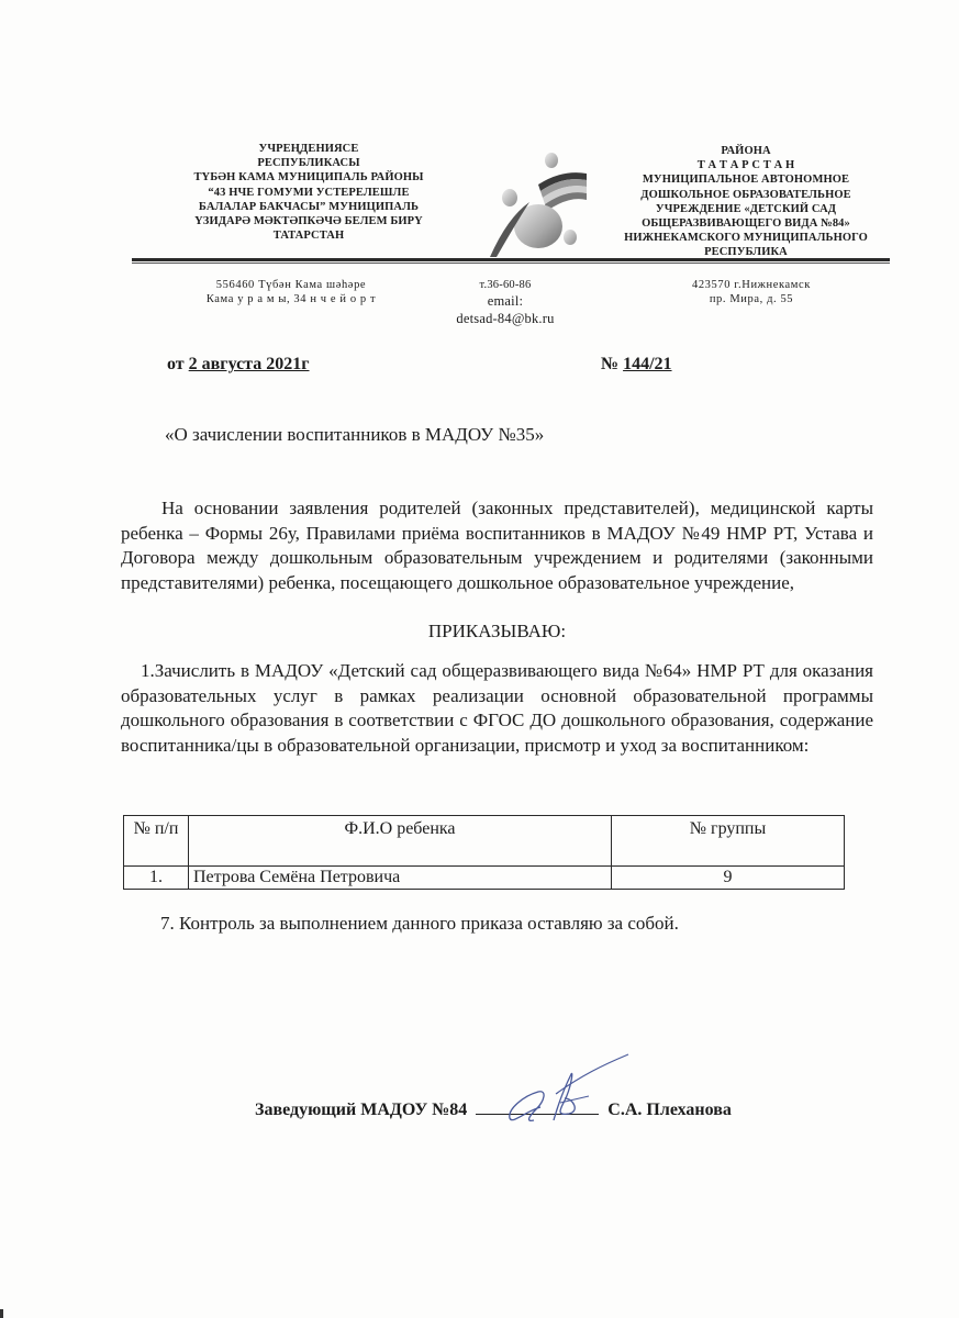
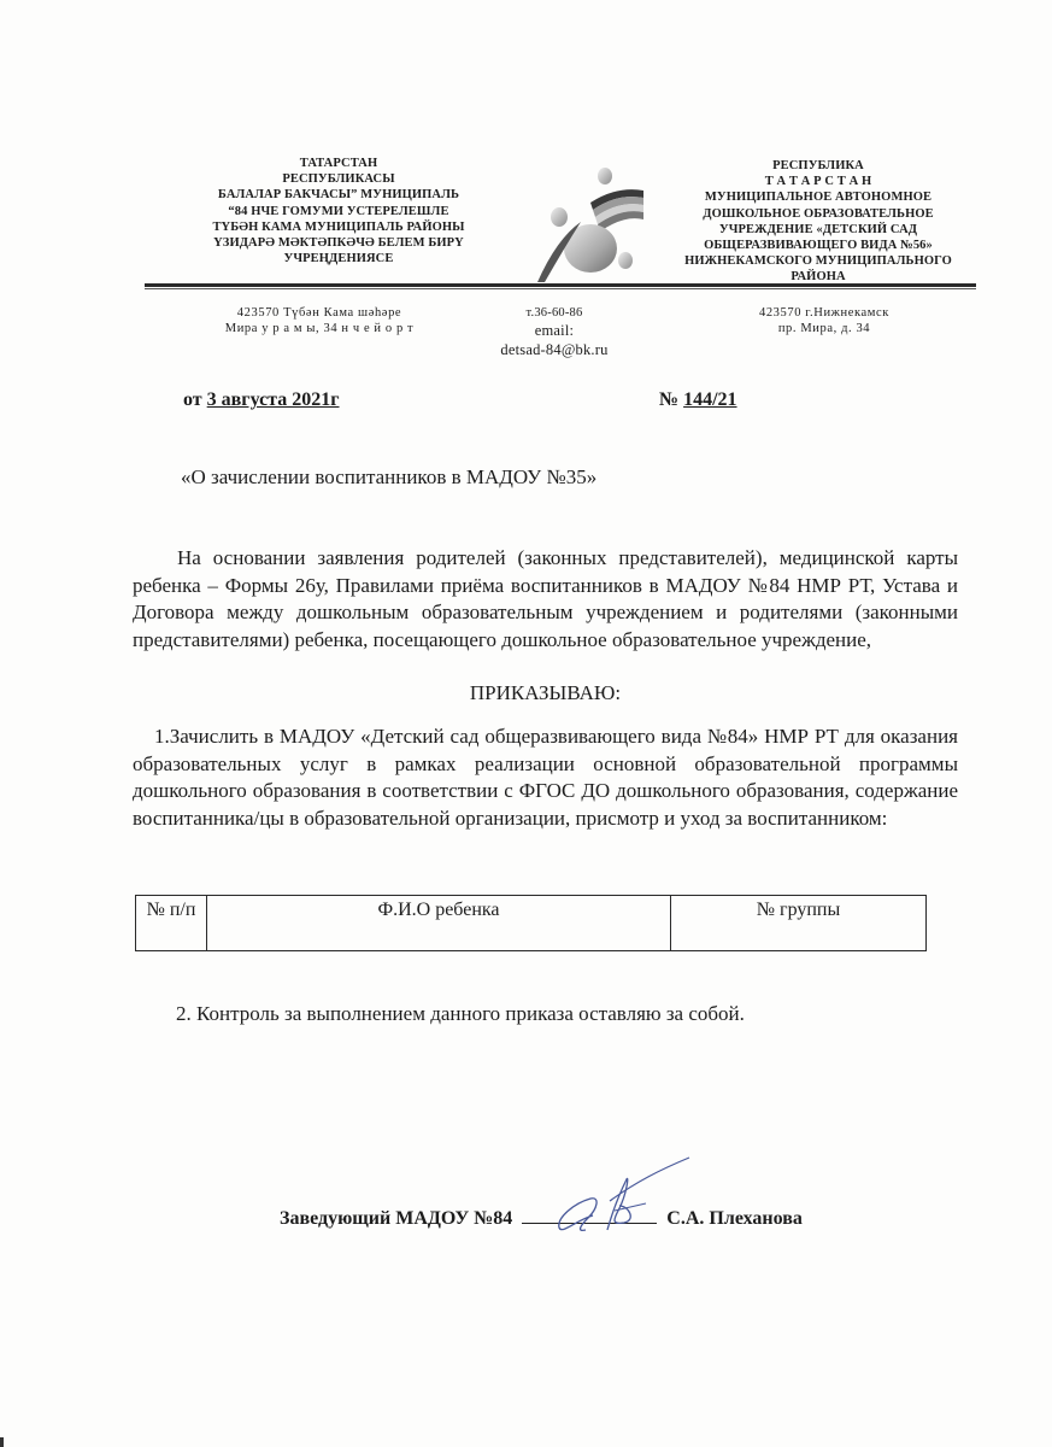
- УЧРЕҢДЕНИЯСЕ
+ ТАТАРСТАН
  РЕСПУБЛИКАСЫ
- ТҮБӘН КАМА МУНИЦИПАЛЬ РАЙОНЫ
+ БАЛАЛАР БАКЧАСЫ” МУНИЦИПАЛЬ
- “43 НЧЕ ГОМУМИ УСТЕРЕЛЕШЛЕ
+ “84 НЧЕ ГОМУМИ УСТЕРЕЛЕШЛЕ
- БАЛАЛАР БАКЧАСЫ” МУНИЦИПАЛЬ
+ ТҮБӘН КАМА МУНИЦИПАЛЬ РАЙОНЫ
  ҮЗИДАРӘ МӘКТӘПКӘЧӘ БЕЛЕМ БИРҮ
- ТАТАРСТАН
+ УЧРЕҢДЕНИЯСЕ
- РАЙОНА
+ РЕСПУБЛИКА
  Т А Т А Р С Т А Н
  МУНИЦИПАЛЬНОЕ АВТОНОМНОЕ
  ДОШКОЛЬНОЕ ОБРАЗОВАТЕЛЬНОЕ
  УЧРЕЖДЕНИЕ «ДЕТСКИЙ САД
- ОБЩЕРАЗВИВАЮЩЕГО ВИДА №84»
+ ОБЩЕРАЗВИВАЮЩЕГО ВИДА №56»
  НИЖНЕКАМСКОГО МУНИЦИПАЛЬНОГО
- РЕСПУБЛИКА
+ РАЙОНА
- 556460 Түбән Кама шәһәре
+ 423570 Түбән Кама шәһәре
- Кама у р а м ы, 34 н ч е й о р т
+ Мира у р а м ы, 34 н ч е й о р т
  т.36-60-86
  email:
  detsad-84@bk.ru
  423570 г.Нижнекамск
- пр. Мира, д. 55
+ пр. Мира, д. 34
- от 2 августа 2021г
+ от 3 августа 2021г
  № 144/21
  «О зачислении воспитанников в МАДОУ №35»
- На основании заявления родителей (законных представителей), медицинской карты ребенка – Формы 26у, Правилами приёма воспитанников в МАДОУ №49 НМР РТ, Устава и Договора между дошкольным образовательным учреждением и родителями (законными представителями) ребенка, посещающего дошкольное образовательное учреждение,
+ На основании заявления родителей (законных представителей), медицинской карты ребенка – Формы 26у, Правилами приёма воспитанников в МАДОУ №84 НМР РТ, Устава и Договора между дошкольным образовательным учреждением и родителями (законными представителями) ребенка, посещающего дошкольное образовательное учреждение,
  ПРИКАЗЫВАЮ:
- 1.Зачислить в МАДОУ «Детский сад общеразвивающего вида №64» НМР РТ для оказания образовательных услуг в рамках реализации основной образовательной программы дошкольного образования в соответствии с ФГОС ДО дошкольного образования, содержание воспитанника/цы в образовательной организации, присмотр и уход за воспитанником:
+ 1.Зачислить в МАДОУ «Детский сад общеразвивающего вида №84» НМР РТ для оказания образовательных услуг в рамках реализации основной образовательной программы дошкольного образования в соответствии с ФГОС ДО дошкольного образования, содержание воспитанника/цы в образовательной организации, присмотр и уход за воспитанником:
  № п/п	Ф.И.О ребенка	№ группы
- 1.	Петрова Семёна Петровича	9
- 7. Контроль за выполнением данного приказа оставляю за собой.
+ 2. Контроль за выполнением данного приказа оставляю за собой.
  Заведующий МАДОУ №84 С.А. Плеханова
